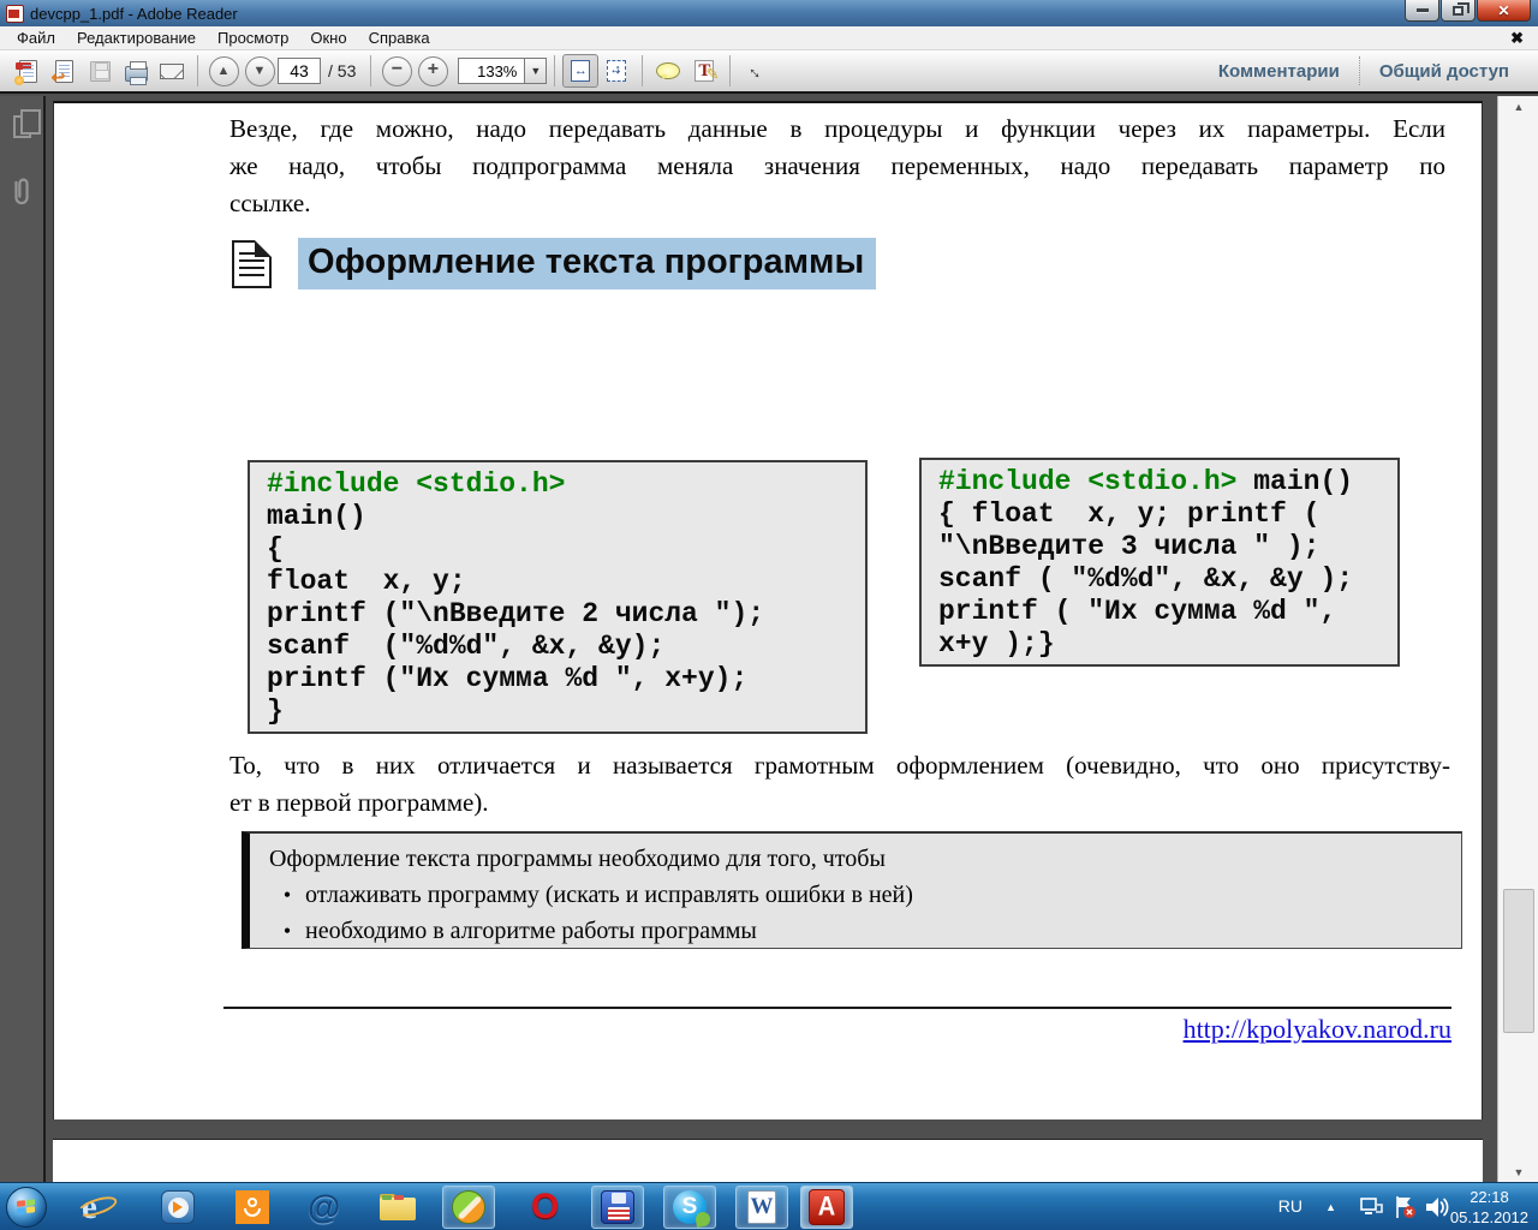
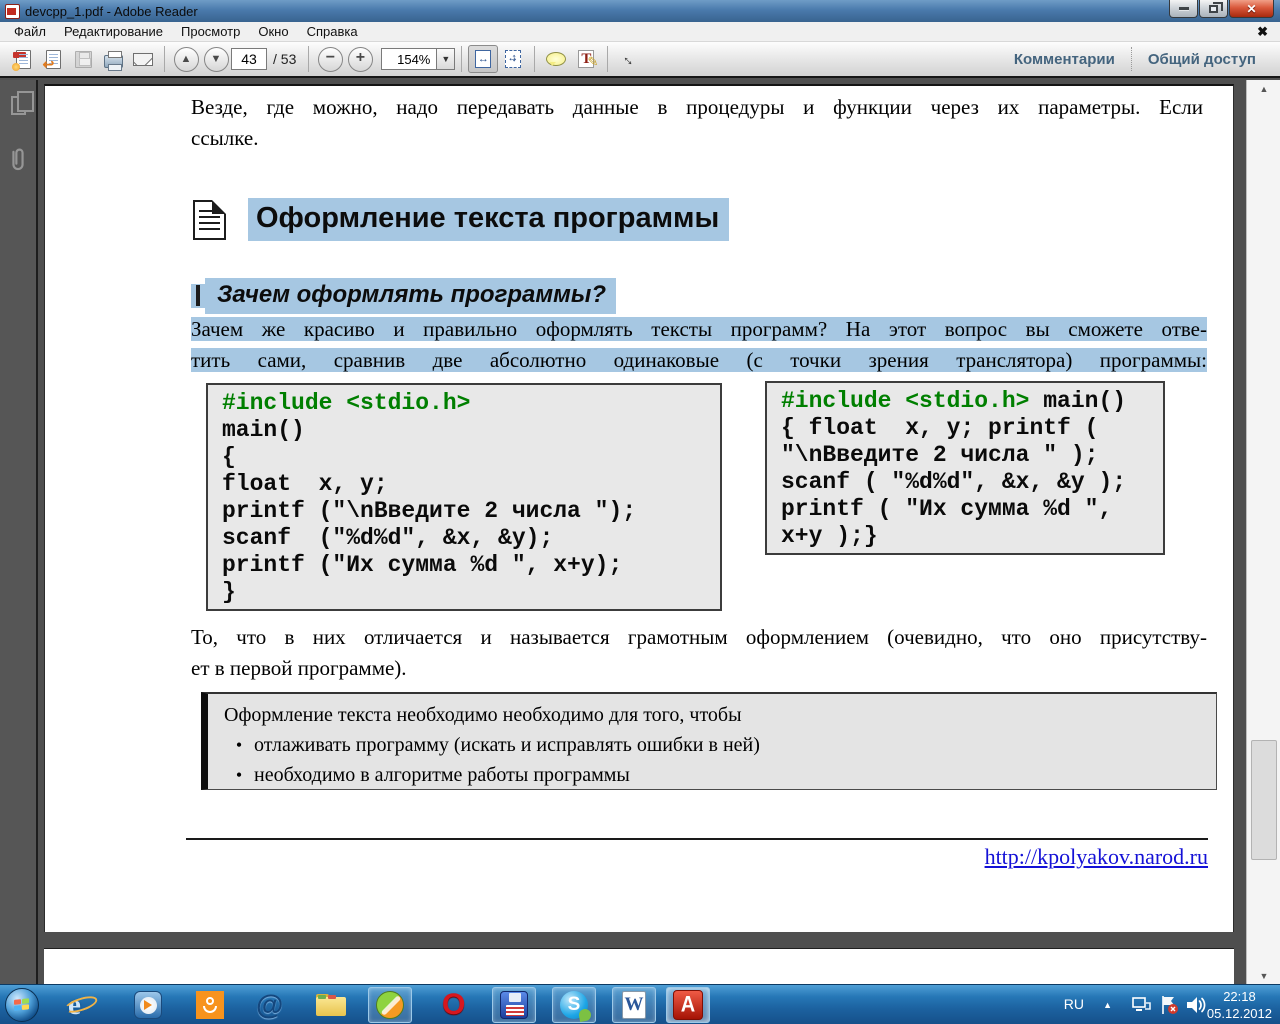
  devcpp_1.pdf - Adobe Reader
  ✕
  Файл
  Редактирование
  Просмотр
  Окно
  Справка
  ✖
  ▲
  ▼
  43
  / 53
  −
  +
- 133%
+ 154%
  ▼
  ↔
  ↔
  ↕
  T
  ✎
  Комментарии
  Общий доступ
  Везде, где можно, надо передавать данные в процедуры и функции через их параметры. Если
- же надо, чтобы подпрограмма меняла значения переменных, надо передавать параметр по
  ссылке.
  Оформление текста программы
+ Зачем оформлять программы?
+ Зачем же красиво и правильно оформлять тексты программ? На этот вопрос вы сможете отве-
+ тить сами, сравнив две абсолютно одинаковые (с точки зрения транслятора) программы:
  #include <stdio.h> main() { float x, y; printf ("\nВведите 2 числа "); scanf ("%d%d", &x, &y); printf ("Их сумма %d ", x+y); }
- #include <stdio.h> main() { float x, y; printf ( "\nВведите 3 числа " ); scanf ( "%d%d", &x, &y ); printf ( "Их сумма %d ", x+y );}
+ #include <stdio.h> main() { float x, y; printf ( "\nВведите 2 числа " ); scanf ( "%d%d", &x, &y ); printf ( "Их сумма %d ", x+y );}
  То, что в них отличается и называется грамотным оформлением (очевидно, что оно присутству-
  ет в первой программе).
- Оформление текста программы необходимо для того, чтобы
+ Оформление текста необходимо необходимо для того, чтобы
  •
  отлаживать программу (искать и исправлять ошибки в ней)
  •
  необходимо в алгоритме работы программы
  http://kpolyakov.narod.ru
  ▲
  ▼
  e
  @
  O
  S
  W
  A
  RU
  ▲
  22:18
  05.12.2012
